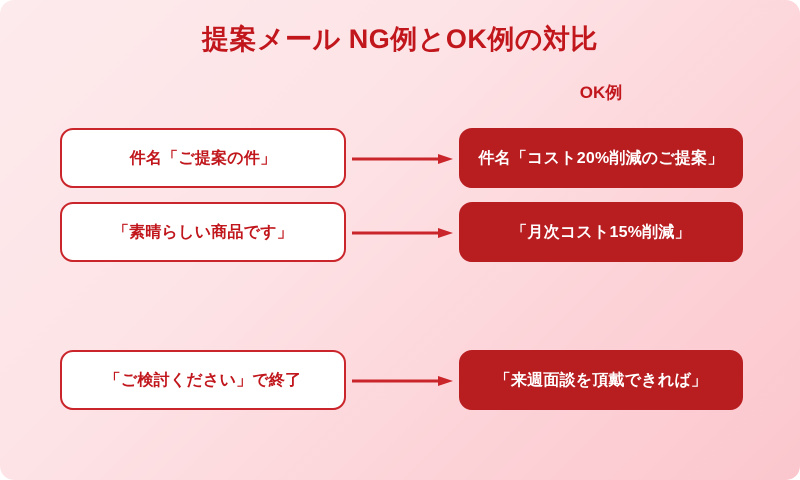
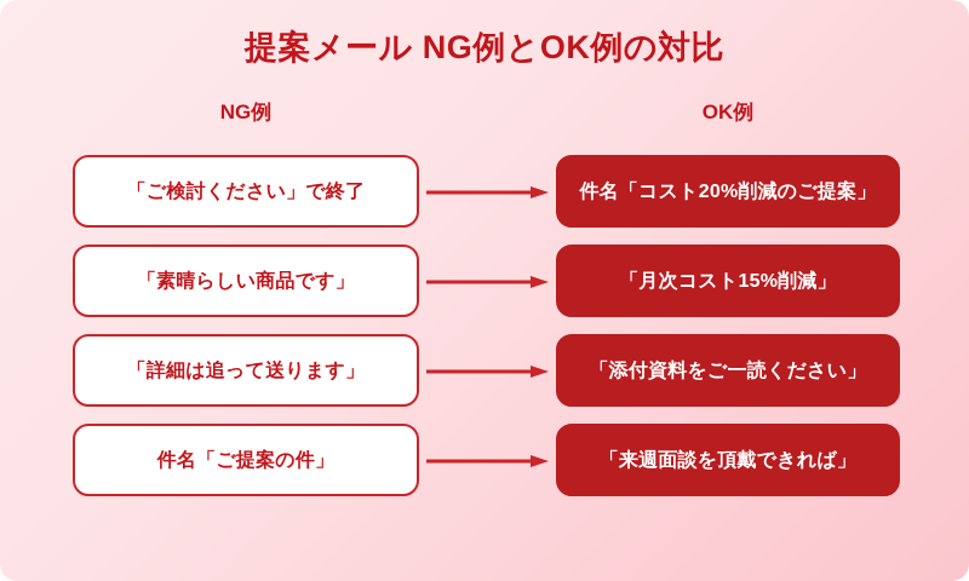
  提案メール NG例とOK例の対比
+ NG例
  OK例
- 件名「ご提案の件」
+ 「ご検討ください」で終了
  件名「コスト20%削減のご提案」
  「素晴らしい商品です」
  「月次コスト15%削減」
+ 「詳細は追って送ります」
+ 「添付資料をご一読ください」
- 「ご検討ください」で終了
+ 件名「ご提案の件」
  「来週面談を頂戴できれば」
